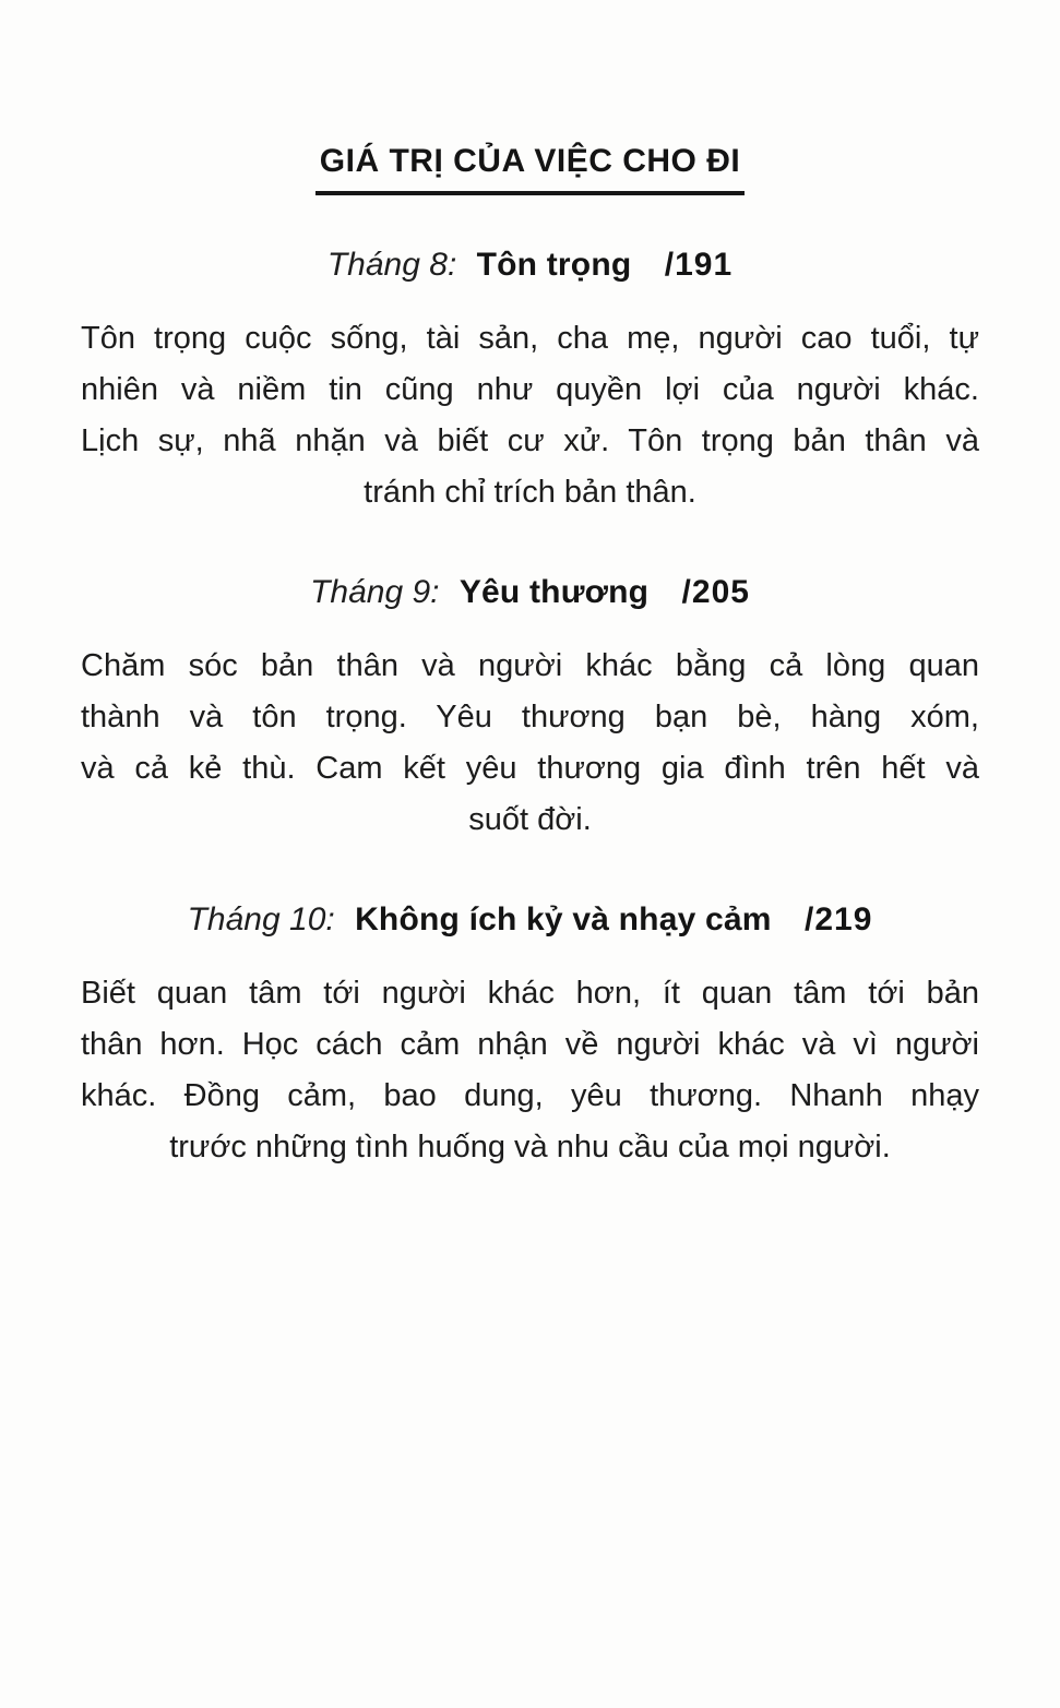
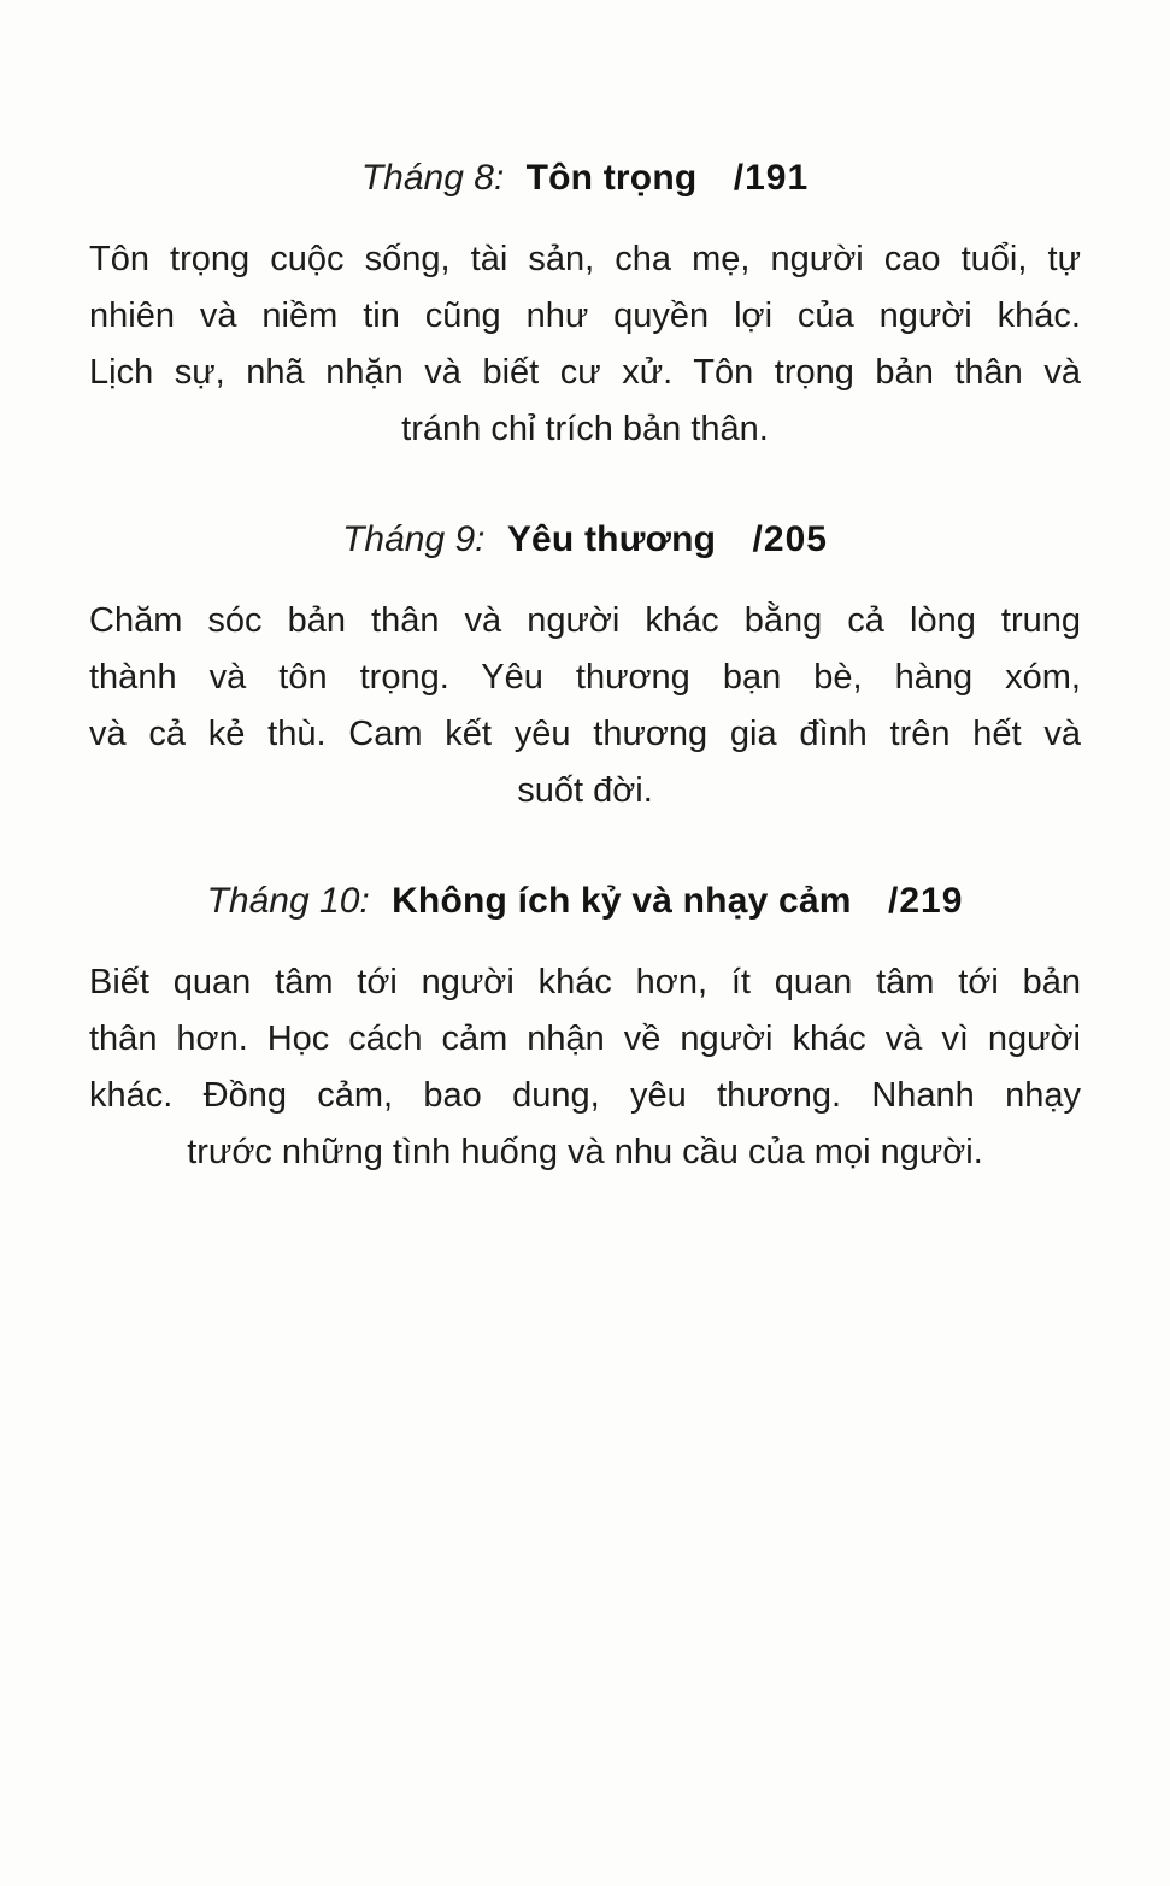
- GIÁ TRỊ CỦA VIỆC CHO ĐI
  Tháng 8: Tôn trọng /191
  Tôn trọng cuộc sống, tài sản, cha mẹ, người cao tuổi, tự
  nhiên và niềm tin cũng như quyền lợi của người khác.
  Lịch sự, nhã nhặn và biết cư xử. Tôn trọng bản thân và
  tránh chỉ trích bản thân.
  Tháng 9: Yêu thương /205
- Chăm sóc bản thân và người khác bằng cả lòng quan
+ Chăm sóc bản thân và người khác bằng cả lòng trung
  thành và tôn trọng. Yêu thương bạn bè, hàng xóm,
  và cả kẻ thù. Cam kết yêu thương gia đình trên hết và
  suốt đời.
  Tháng 10: Không ích kỷ và nhạy cảm /219
  Biết quan tâm tới người khác hơn, ít quan tâm tới bản
  thân hơn. Học cách cảm nhận về người khác và vì người
  khác. Đồng cảm, bao dung, yêu thương. Nhanh nhạy
  trước những tình huống và nhu cầu của mọi người.
